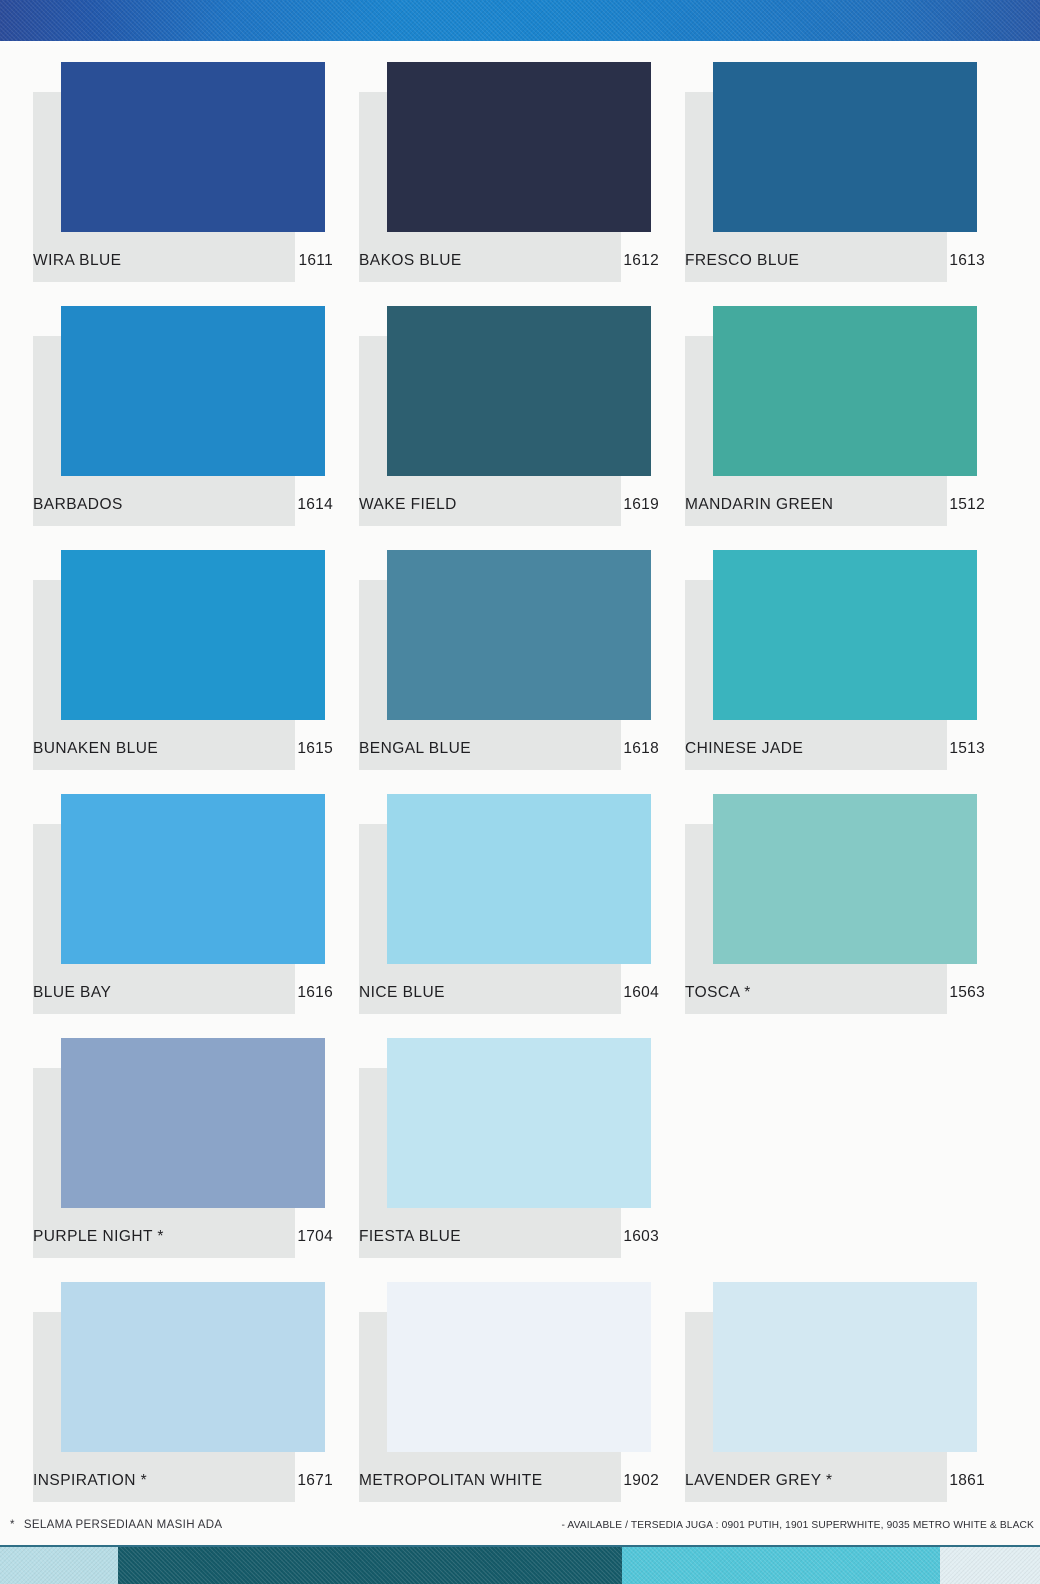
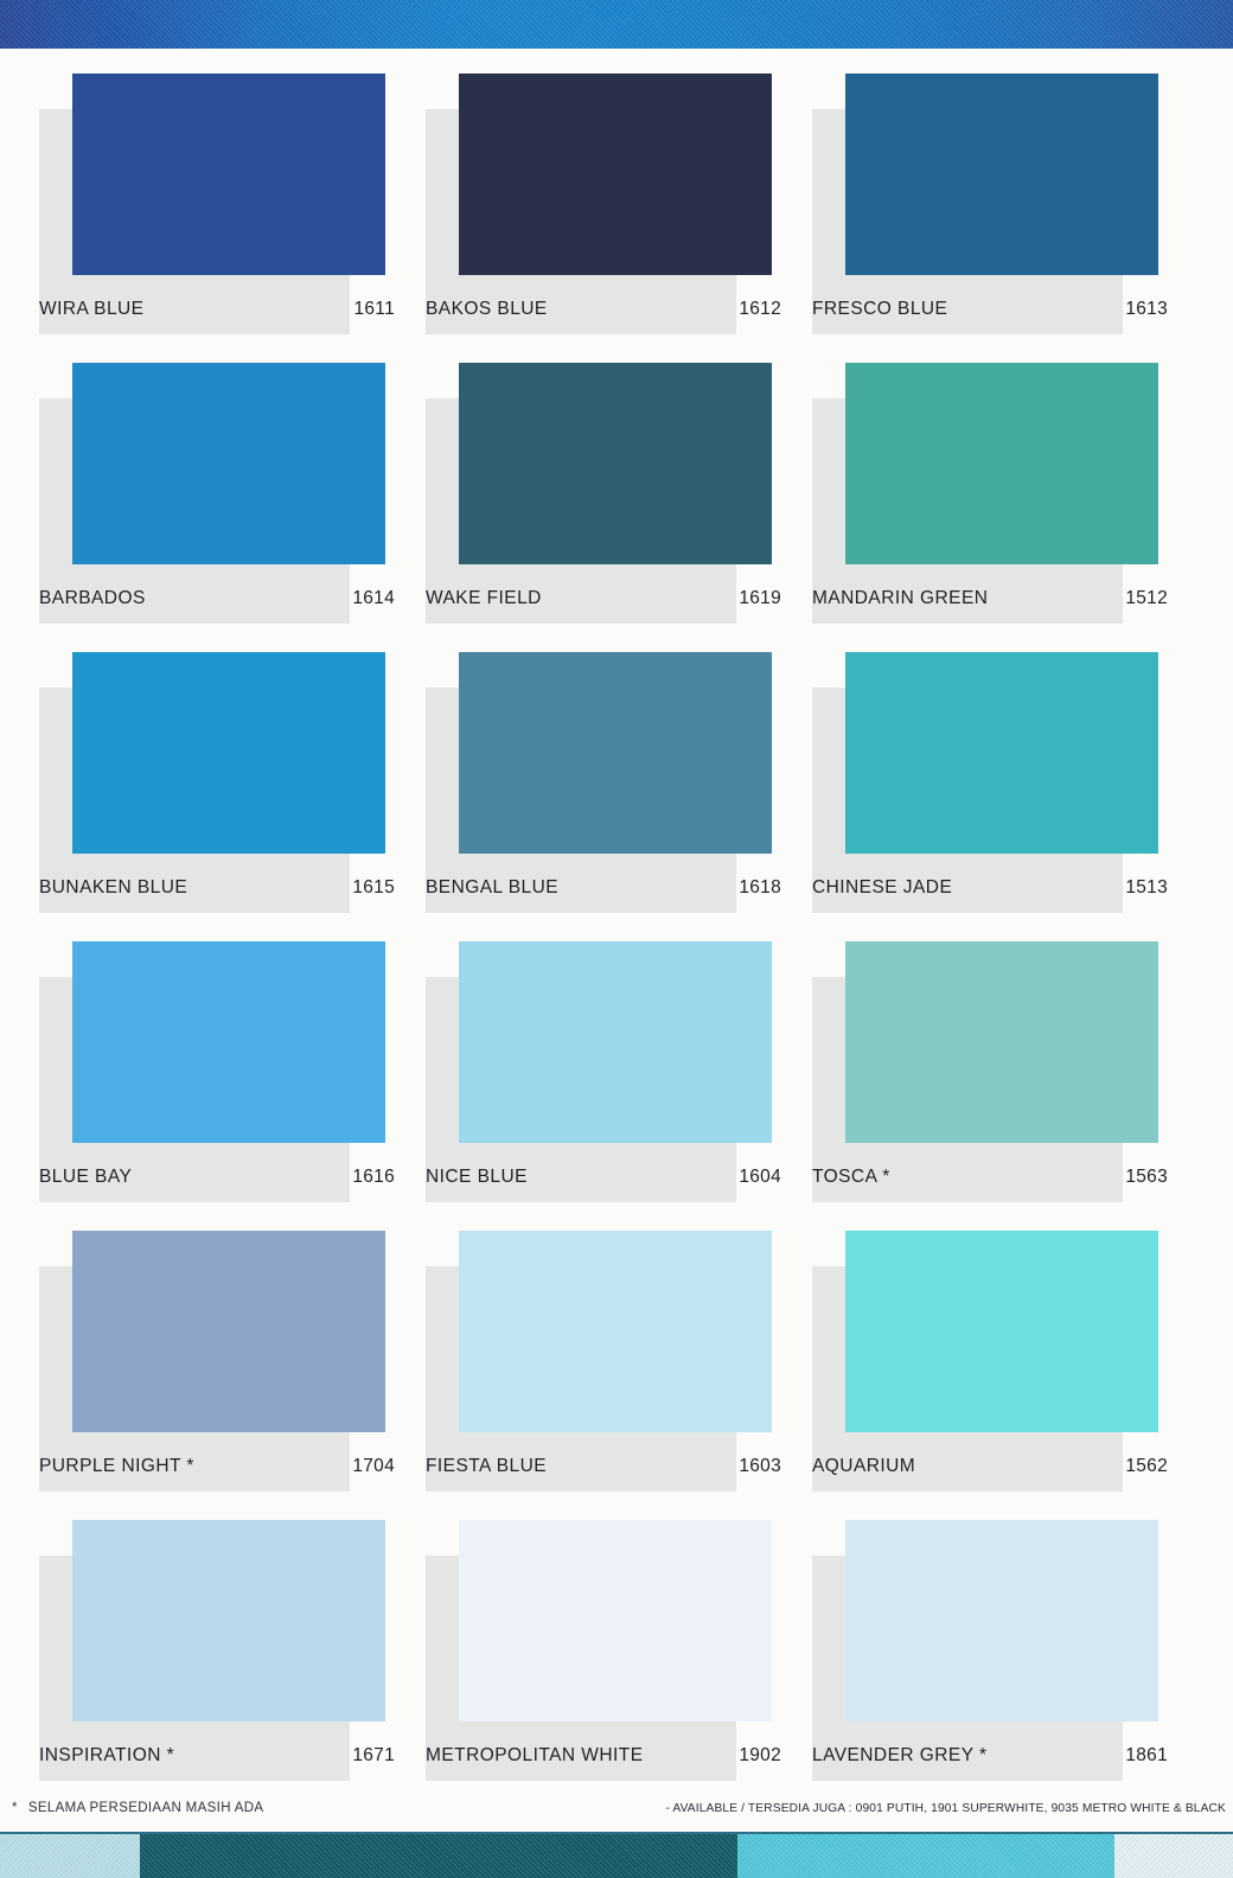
  WIRA BLUE
  1611
  BAKOS BLUE
  1612
  FRESCO BLUE
  1613
  BARBADOS
  1614
  WAKE FIELD
  1619
  MANDARIN GREEN
  1512
  BUNAKEN BLUE
  1615
  BENGAL BLUE
  1618
  CHINESE JADE
  1513
  BLUE BAY
  1616
  NICE BLUE
  1604
  TOSCA *
  1563
  PURPLE NIGHT *
  1704
  FIESTA BLUE
  1603
+ AQUARIUM
+ 1562
  INSPIRATION *
  1671
  METROPOLITAN WHITE
  1902
  LAVENDER GREY *
  1861
  * SELAMA PERSEDIAAN MASIH ADA
  - AVAILABLE / TERSEDIA JUGA : 0901 PUTIH, 1901 SUPERWHITE, 9035 METRO WHITE & BLACK
